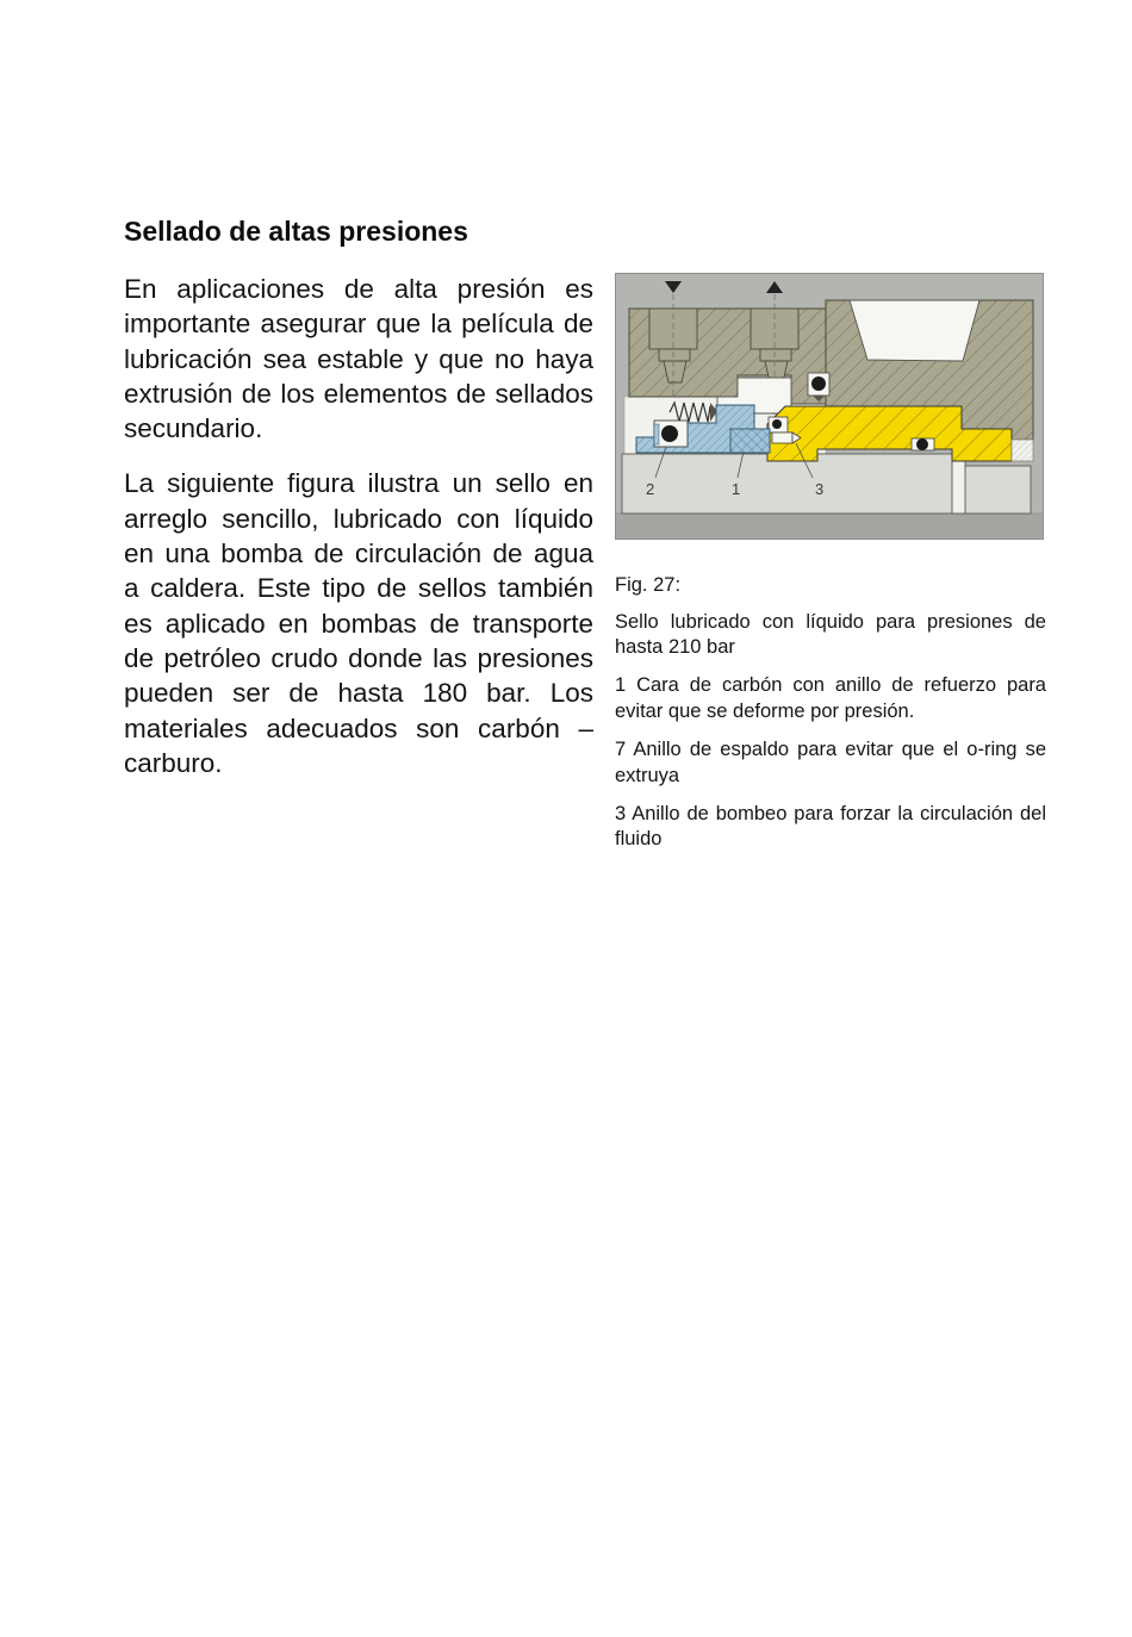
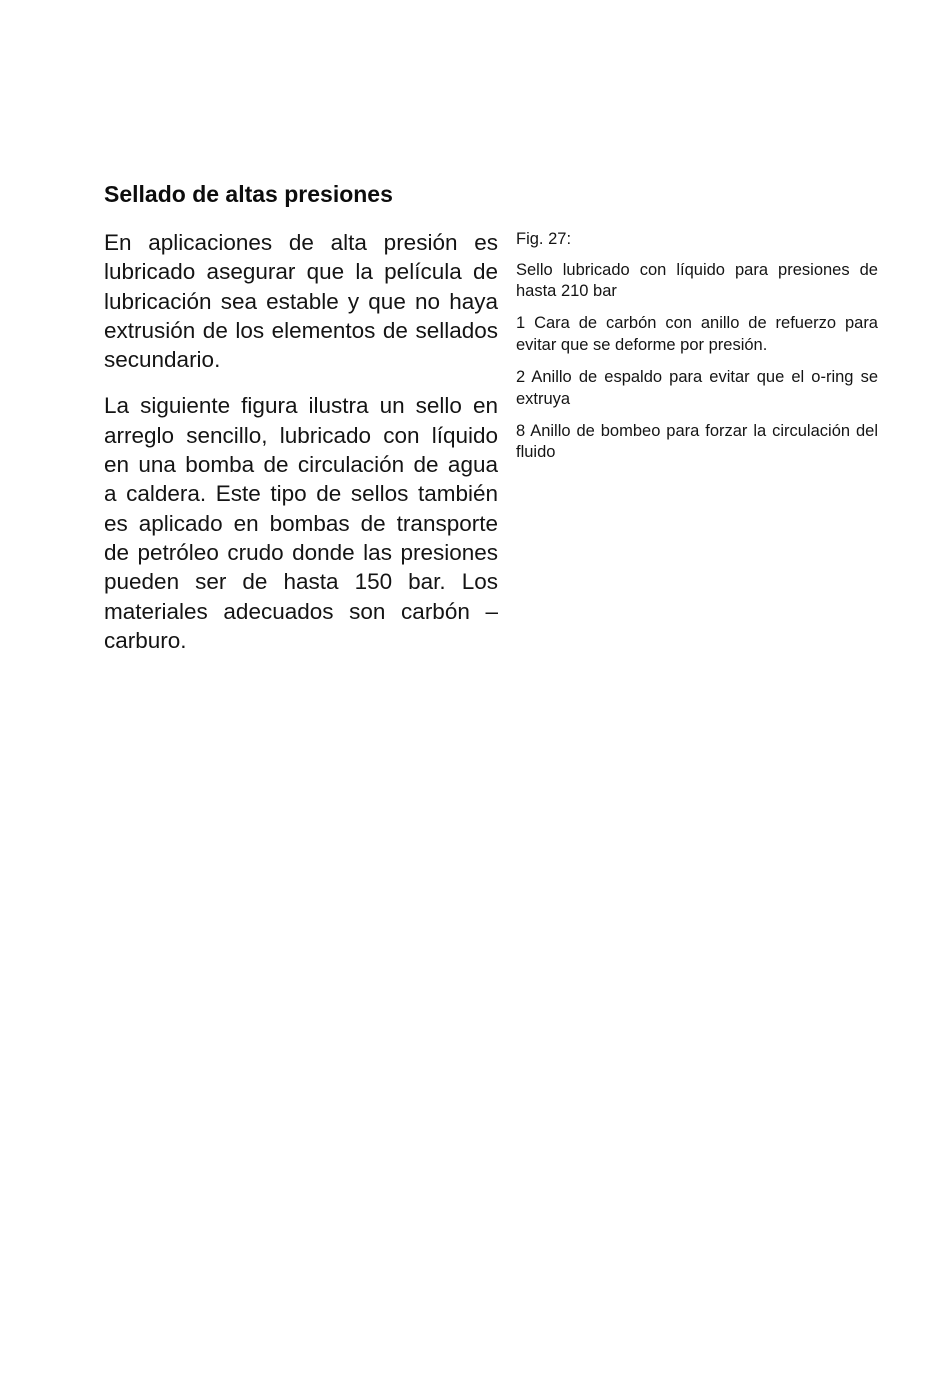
  Sellado de altas presiones
- En aplicaciones de alta presión es importante asegurar que la película de lubricación sea estable y que no haya extrusión de los elementos de sellados secundario.
+ En aplicaciones de alta presión es lubricado asegurar que la película de lubricación sea estable y que no haya extrusión de los elementos de sellados secundario.
- La siguiente figura ilustra un sello en arreglo sencillo, lubricado con líquido en una bomba de circulación de agua a caldera. Este tipo de sellos también es aplicado en bombas de transporte de petróleo crudo donde las presiones pueden ser de hasta 180 bar. Los materiales adecuados son carbón – carburo.
+ La siguiente figura ilustra un sello en arreglo sencillo, lubricado con líquido en una bomba de circulación de agua a caldera. Este tipo de sellos también es aplicado en bombas de transporte de petróleo crudo donde las presiones pueden ser de hasta 150 bar. Los materiales adecuados son carbón – carburo.
- 2
- 1
- 3
  Fig. 27:
  Sello lubricado con líquido para presiones de hasta 210 bar
  1 Cara de carbón con anillo de refuerzo para evitar que se deforme por presión.
- 7 Anillo de espaldo para evitar que el o-ring se extruya
+ 2 Anillo de espaldo para evitar que el o-ring se extruya
- 3 Anillo de bombeo para forzar la circulación del fluido
+ 8 Anillo de bombeo para forzar la circulación del fluido
